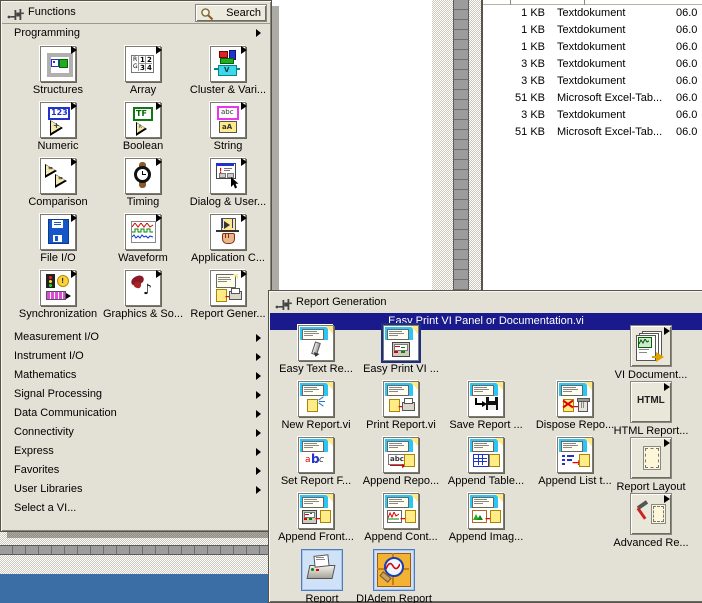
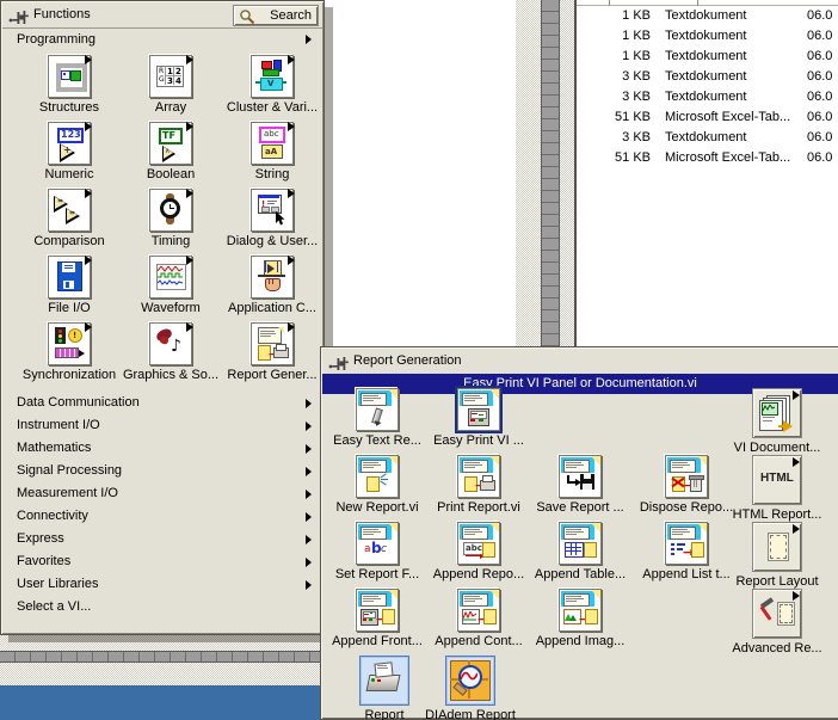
  1 KB
  Textdokument
  06.0
  1 KB
  Textdokument
  06.0
  1 KB
  Textdokument
  06.0
  3 KB
  Textdokument
  06.0
  3 KB
  Textdokument
  06.0
  51 KB
  Microsoft Excel-Tab...
  06.0
  3 KB
  Textdokument
  06.0
  51 KB
  Microsoft Excel-Tab...
  06.0
  Functions
  Search
  Programming
  Structures
  1
  2
  3
  4
  Array
  V
  Cluster & Vari...
  123
  +
  Numeric
  TF
  Boolean
  abc
  aA
  String
  Comparison
  Timing
  !
  Dialog & User...
  File I/O
  Waveform
  Application C...
  !
  Synchronization
  ♪
  Graphics & So...
  Report Gener...
- Measurement I/O
+ Data Communication
  Instrument I/O
  Mathematics
  Signal Processing
- Data Communication
+ Measurement I/O
  Connectivity
  Express
  Favorites
  User Libraries
  Select a VI...
  Report Generation
  Easy Print VI Panel or Documentation.vi
  Easy Text Re...
  Easy Print VI ...
  VI Document...
  New Report.vi
  Print Report.vi
  Save Report ...
  Dispose Repo...
  HTML
  HTML Report...
  a
  b
  c
  Set Report F...
  abc
  Append Repo...
  Append Table...
  →
  Append List t...
  Report Layout
  Append Front...
  Append Cont...
  Append Imag...
  Advanced Re...
  Report
  DIAdem Report
